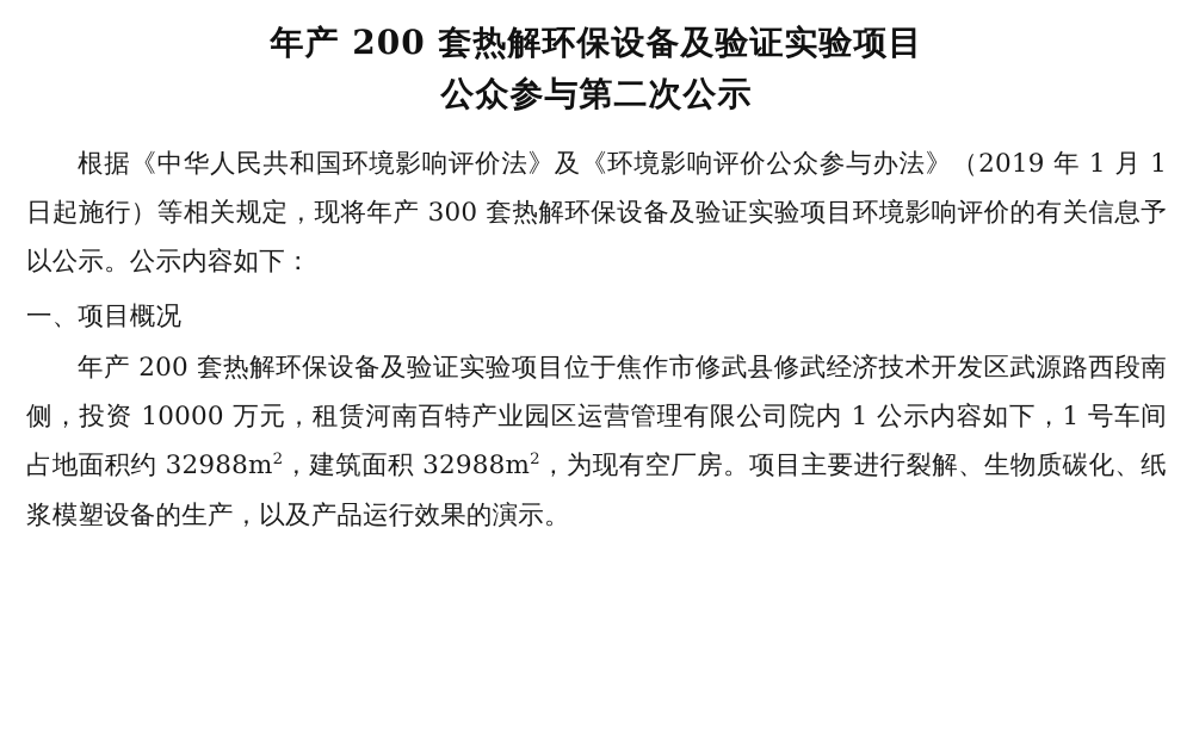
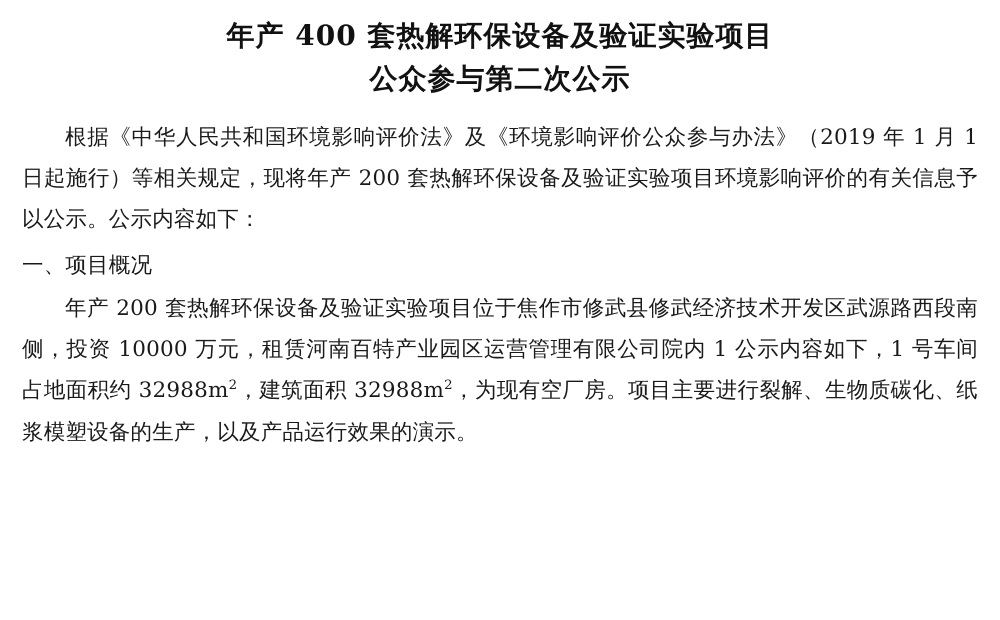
- 年产 200 套热解环保设备及验证实验项目
+ 年产 400 套热解环保设备及验证实验项目
  公众参与第二次公示
- 根据《中华人民共和国环境影响评价法》及《环境影响评价公众参与办法》（2019 年 1 月 1 日起施行）等相关规定，现将年产 300 套热解环保设备及验证实验项目环境影响评价的有关信息予以公示。公示内容如下：
+ 根据《中华人民共和国环境影响评价法》及《环境影响评价公众参与办法》（2019 年 1 月 1 日起施行）等相关规定，现将年产 200 套热解环保设备及验证实验项目环境影响评价的有关信息予以公示。公示内容如下：
  一、项目概况
  年产 200 套热解环保设备及验证实验项目位于焦作市修武县修武经济技术开发区武源路西段南侧，投资 10000 万元，租赁河南百特产业园区运营管理有限公司院内 1 公示内容如下，1 号车间占地面积约 32988m2，建筑面积 32988m2，为现有空厂房。项目主要进行裂解、生物质碳化、纸浆模塑设备的生产，以及产品运行效果的演示。
